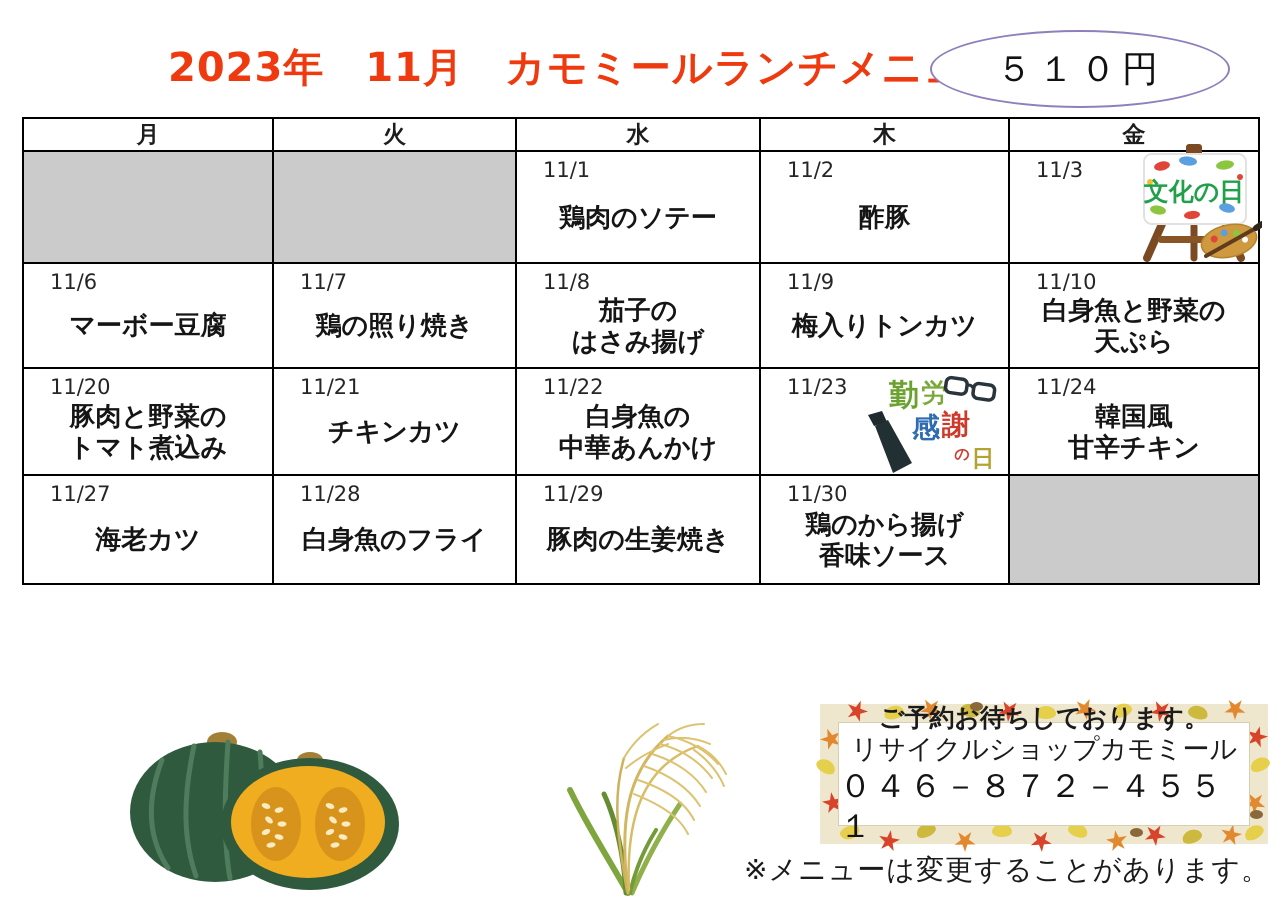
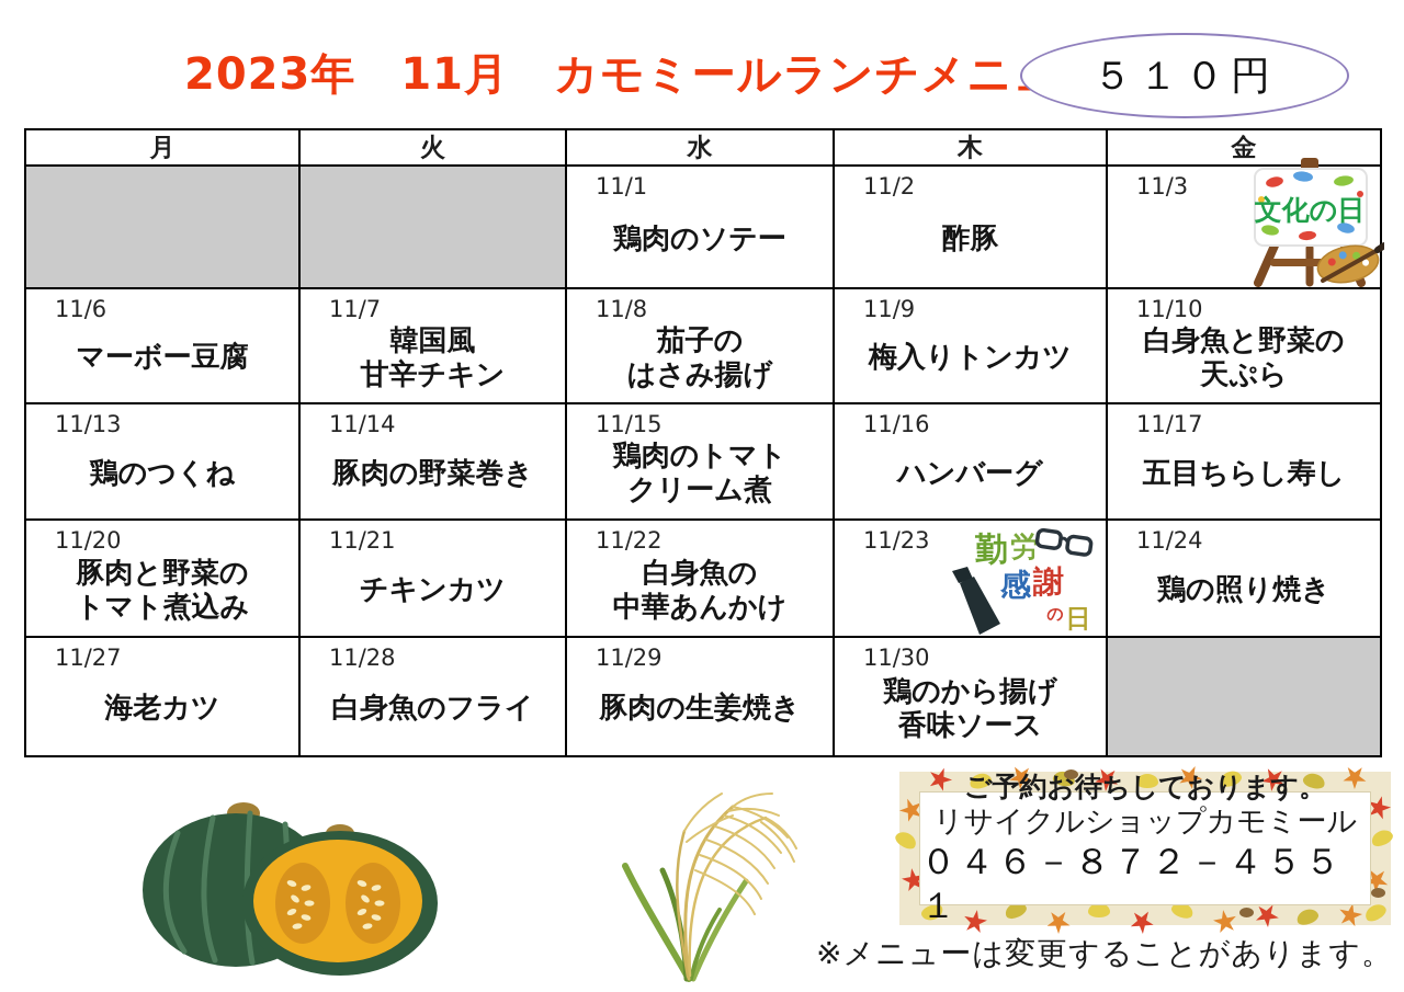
  2023年 11月 カモミールランチメニ
  ５１０円
  月	火	水	木	金
  		11/1 鶏肉のソテー	11/2 酢豚	11/3 文化の日
- 11/6 マーボー豆腐	11/7 鶏の照り焼き	11/8 茄子の はさみ揚げ	11/9 梅入りトンカツ	11/10 白身魚と野菜の 天ぷら
+ 11/6 マーボー豆腐	11/7 韓国風 甘辛チキン	11/8 茄子の はさみ揚げ	11/9 梅入りトンカツ	11/10 白身魚と野菜の 天ぷら
+ 11/13 鶏のつくね	11/14 豚肉の野菜巻き	11/15 鶏肉のトマト クリーム煮	11/16 ハンバーグ	11/17 五目ちらし寿し
- 11/20 豚肉と野菜の トマト煮込み	11/21 チキンカツ	11/22 白身魚の 中華あんかけ	11/23 勤 労 感 謝 の 日	11/24 韓国風 甘辛チキン
+ 11/20 豚肉と野菜の トマト煮込み	11/21 チキンカツ	11/22 白身魚の 中華あんかけ	11/23 勤 労 感 謝 の 日	11/24 鶏の照り焼き
  11/27 海老カツ	11/28 白身魚のフライ	11/29 豚肉の生姜焼き	11/30 鶏のから揚げ 香味ソース
  ご予約お待ちしております。
  リサイクルショップカモミール
  ０４６－８７２－４５５１
  ※メニューは変更することがあります。
